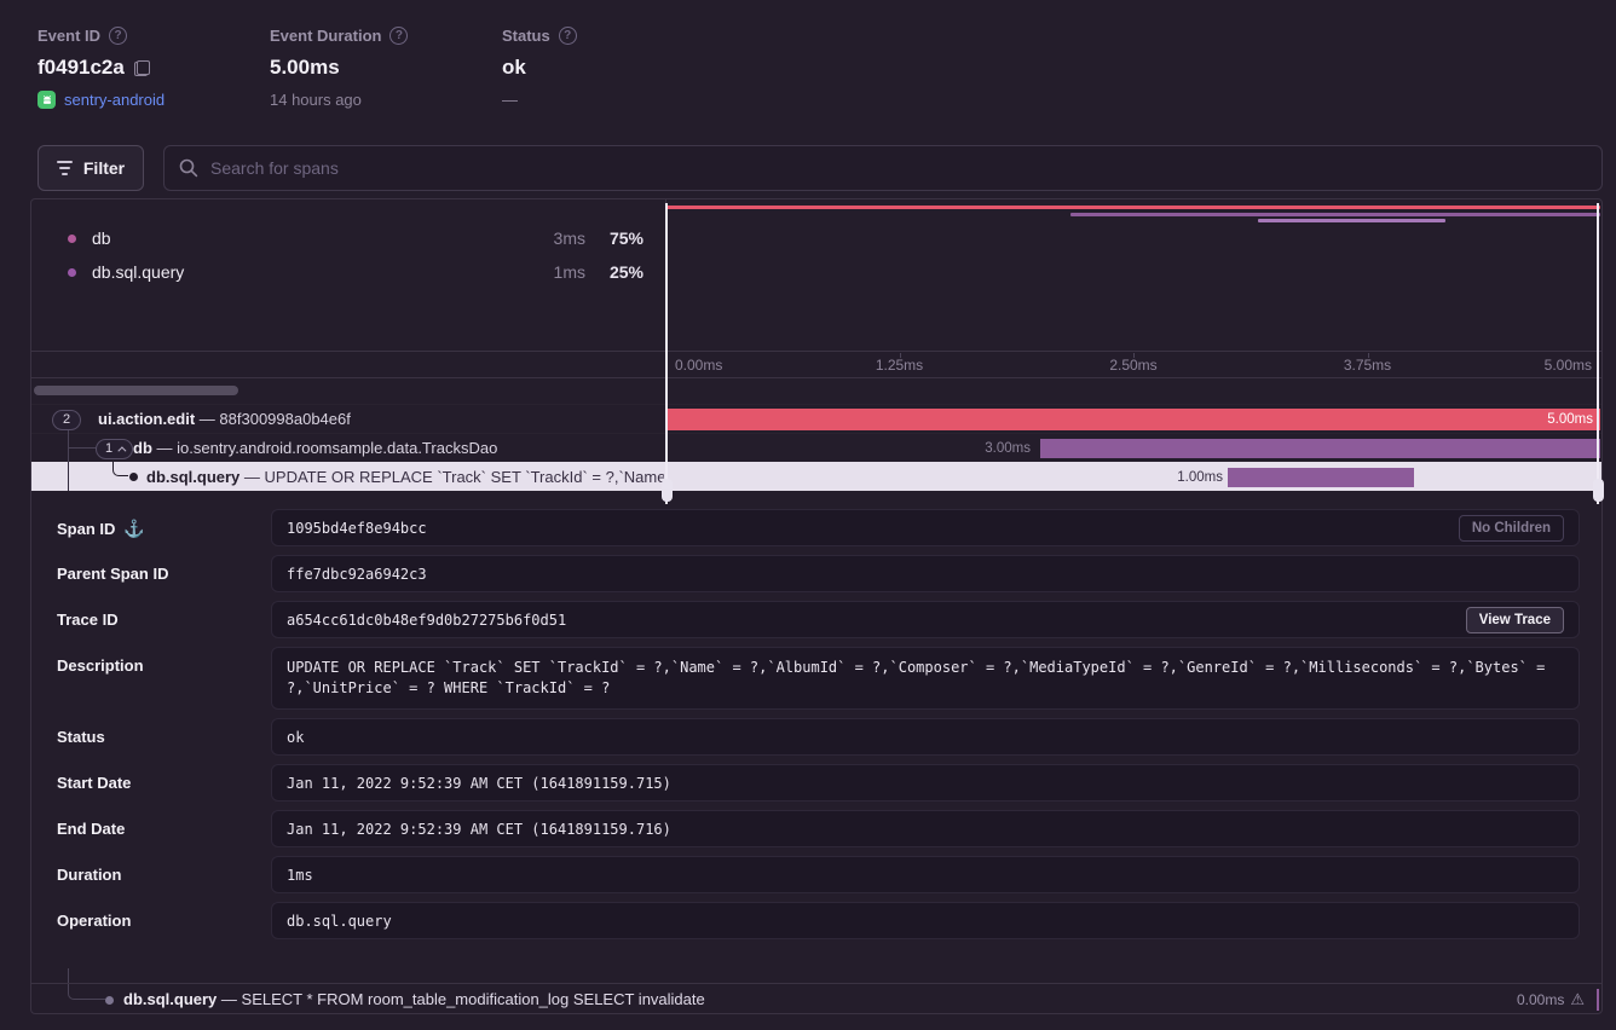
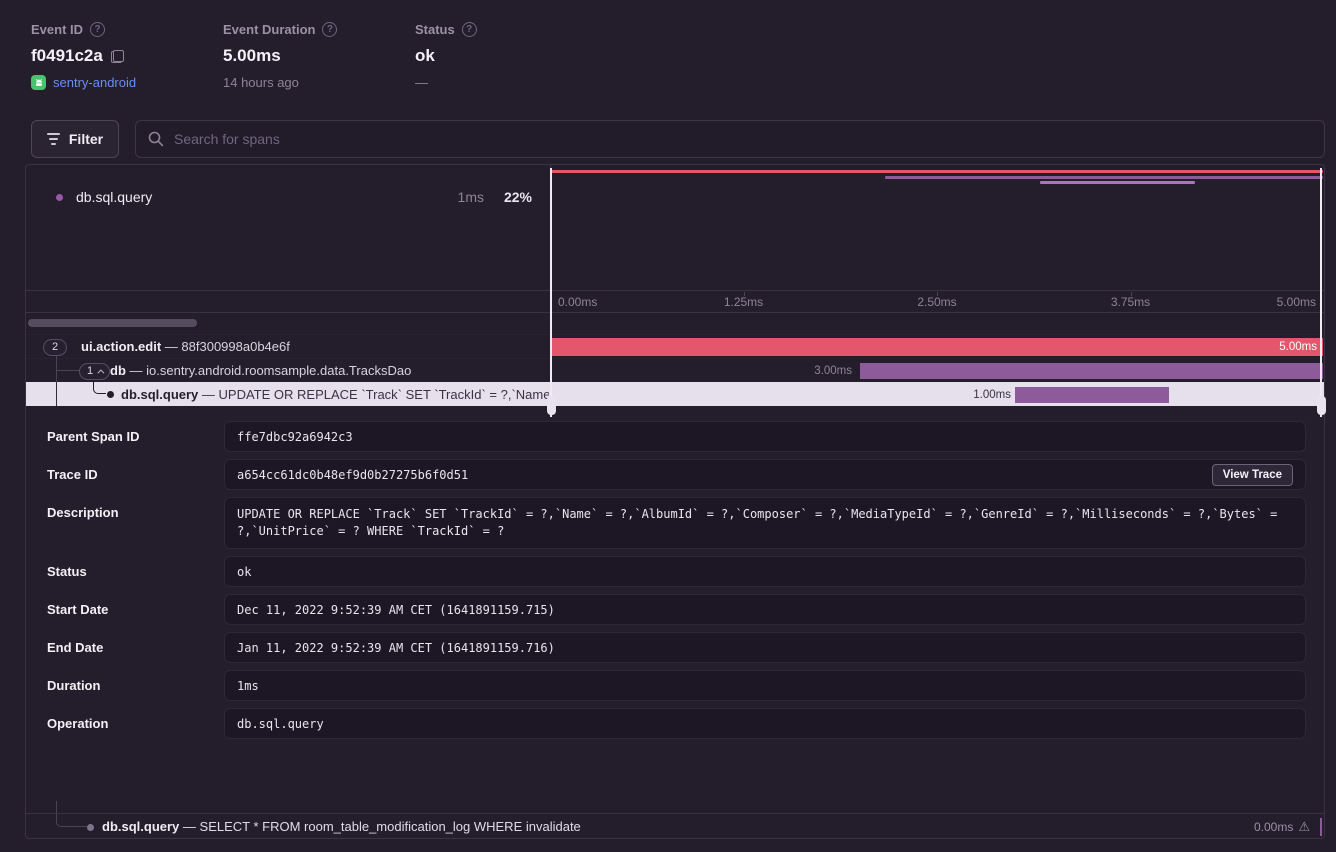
  Event ID
  ?
  f0491c2a
  sentry-android
  Event Duration
  ?
  5.00ms
  14 hours ago
  Status
  ?
  ok
  —
  Filter
  Search for spans
- db
- 3ms
- 75%
  db.sql.query
  1ms
- 25%
+ 22%
  0.00ms
  1.25ms
  2.50ms
  3.75ms
  5.00ms
  2
  ui.action.edit — 88f300998a0b4e6f
  5.00ms
  1
  db — io.sentry.android.roomsample.data.TracksDao
  3.00ms
  db.sql.query — UPDATE OR REPLACE `Track` SET `TrackId` = ?,`Name
  1.00ms
- Span ID
- ⚓
- 1095bd4ef8e94bcc
- No Children
  Parent Span ID
  ffe7dbc92a6942c3
  Trace ID
  a654cc61dc0b48ef9d0b27275b6f0d51
  View Trace
  Description
  UPDATE OR REPLACE `Track` SET `TrackId` = ?,`Name` = ?,`AlbumId` = ?,`Composer` = ?,`MediaTypeId` = ?,`GenreId` = ?,`Milliseconds` = ?,`Bytes` = ?,`UnitPrice` = ? WHERE `TrackId` = ?
  Status
  ok
  Start Date
- Jan 11, 2022 9:52:39 AM CET (1641891159.715)
+ Dec 11, 2022 9:52:39 AM CET (1641891159.715)
  End Date
  Jan 11, 2022 9:52:39 AM CET (1641891159.716)
  Duration
  1ms
  Operation
  db.sql.query
- db.sql.query — SELECT * FROM room_table_modification_log SELECT invalidate
+ db.sql.query — SELECT * FROM room_table_modification_log WHERE invalidate
  0.00ms
  ⚠
